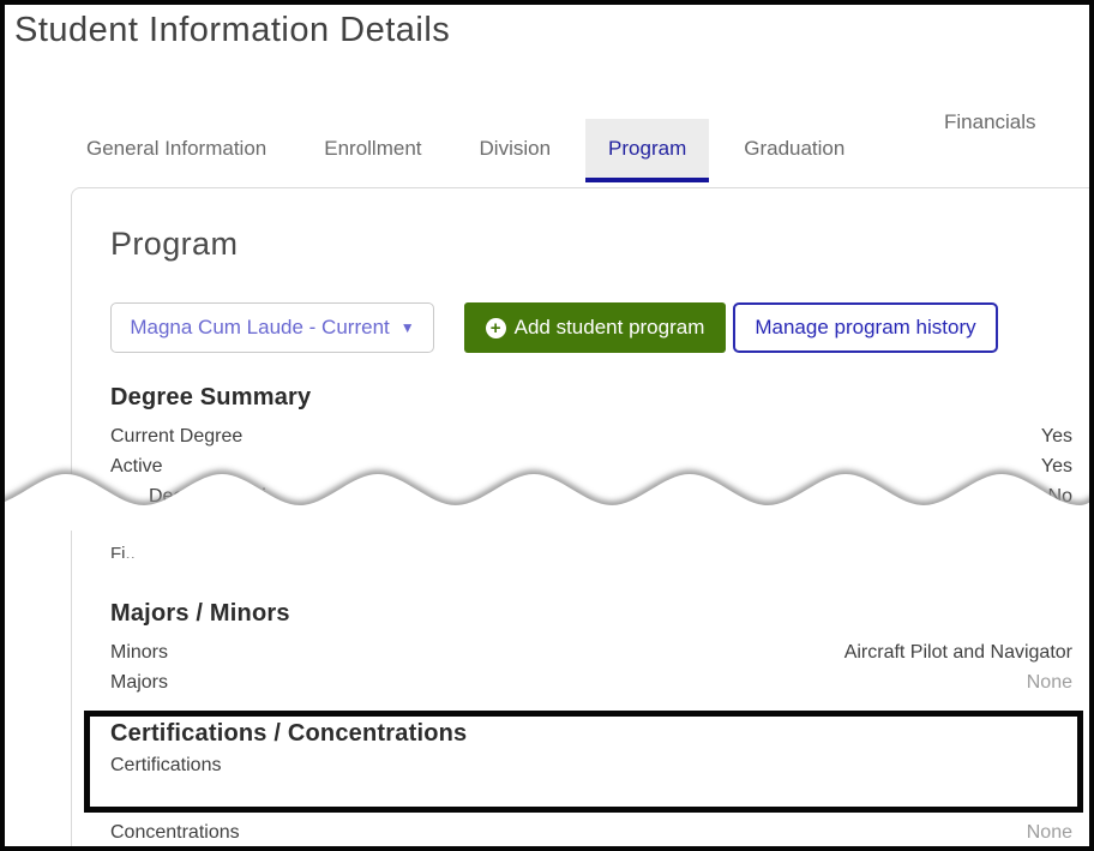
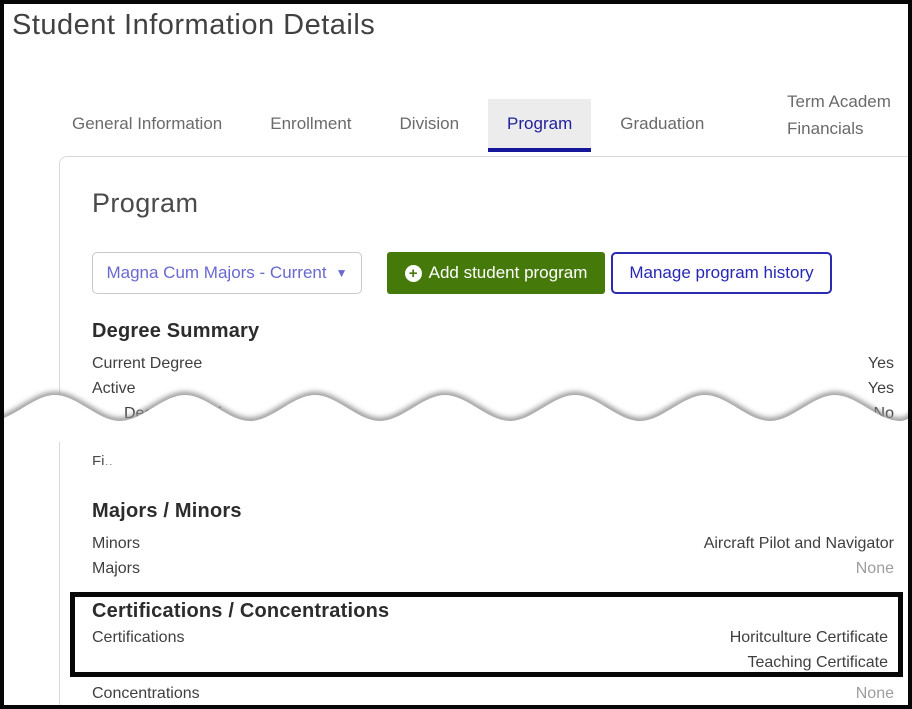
  Student Information Details
  General Information
  Enrollment
  Division
  Program
  Graduation
+ Term Academ
  Financials
  Program
- Magna Cum Laude - Current
+ Magna Cum Majors - Current
  ▼
  +
  Add student program
  Manage program history
  Degree Summary
  Current Degree
  Yes
  Active
  Yes
  Fi..
  Majors / Minors
  Minors
  Aircraft Pilot and Navigator
  Majors
  None
  Certifications / Concentrations
  Certifications
+ Horitculture Certificate
+ Teaching Certificate
  Concentrations
  None
